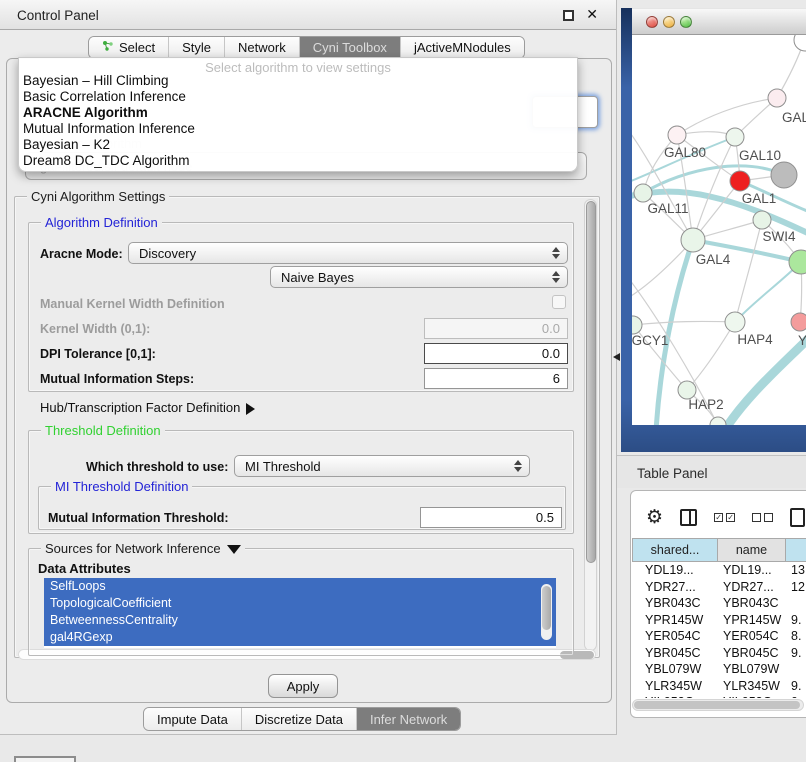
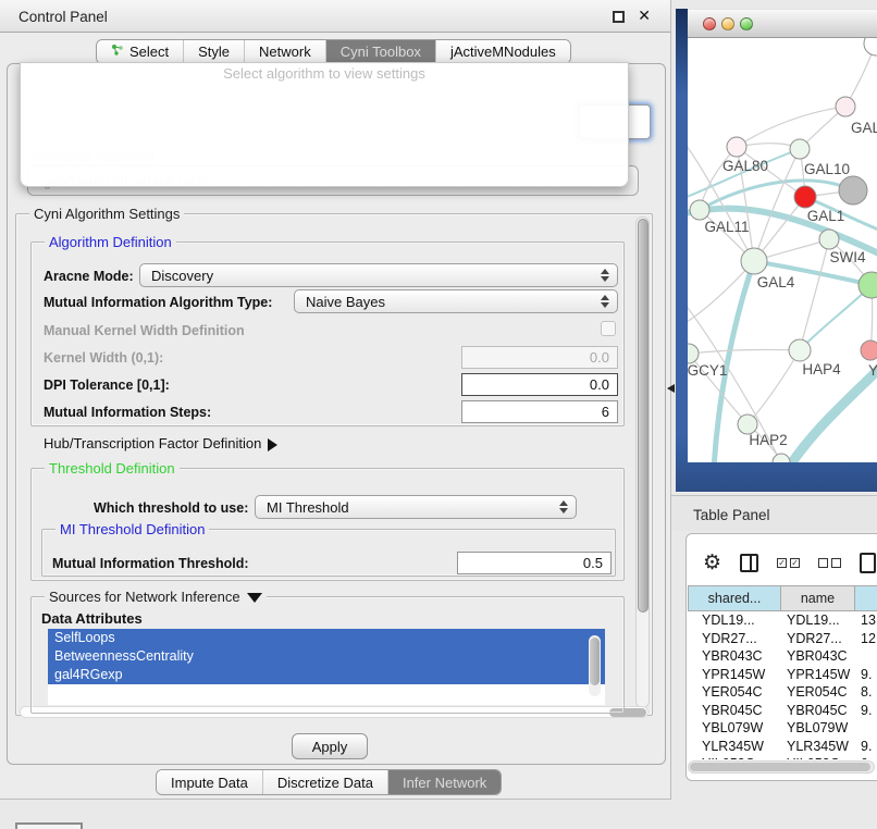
  Control Panel
  ✕
  Select
  Style
  Network
  Cyni Toolbox
  jActiveMNodules
  Select algorithm to view settings
- Bayesian – Hill Climbing
- Basic Correlation Inference
- ARACNE Algorithm
- Mutual Information Inference
- Bayesian – K2
- Dream8 DC_TDC Algorithm
  Cyni Algorithm Settings
  Algorithm Definition
  Aracne Mode:
  Discovery
+ Mutual Information Algorithm Type:
  Naive Bayes
  Manual Kernel Width Definition
  Kernel Width (0,1):
  0.0
  DPI Tolerance [0,1]:
  0.0
  Mutual Information Steps:
  6
  Hub/Transcription Factor Definition
  Threshold Definition
  Which threshold to use:
  MI Threshold
  MI Threshold Definition
  Mutual Information Threshold:
  0.5
  Sources for Network Inference
  Data Attributes
  SelfLoops
- TopologicalCoefficient
  BetweennessCentrality
  gal4RGexp
  Apply
  Impute Data
  Discretize Data
  Infer Network
  GAL
  GAL80
  GAL10
  GAL1
  GAL11
  SWI4
  GAL4
  GCY1
  HAP4
  Y
  HAP2
  Table Panel
  ⚙
  ✓
  ✓
  shared...
  name
  YDL19...
  YDL19...
  13
  YDR27...
  YDR27...
  12
  YBR043C
  YBR043C
  YPR145W
  YPR145W
  9.
  YER054C
  YER054C
  8.
  YBR045C
  YBR045C
  9.
  YBL079W
  YBL079W
  YLR345W
  YLR345W
  9.
